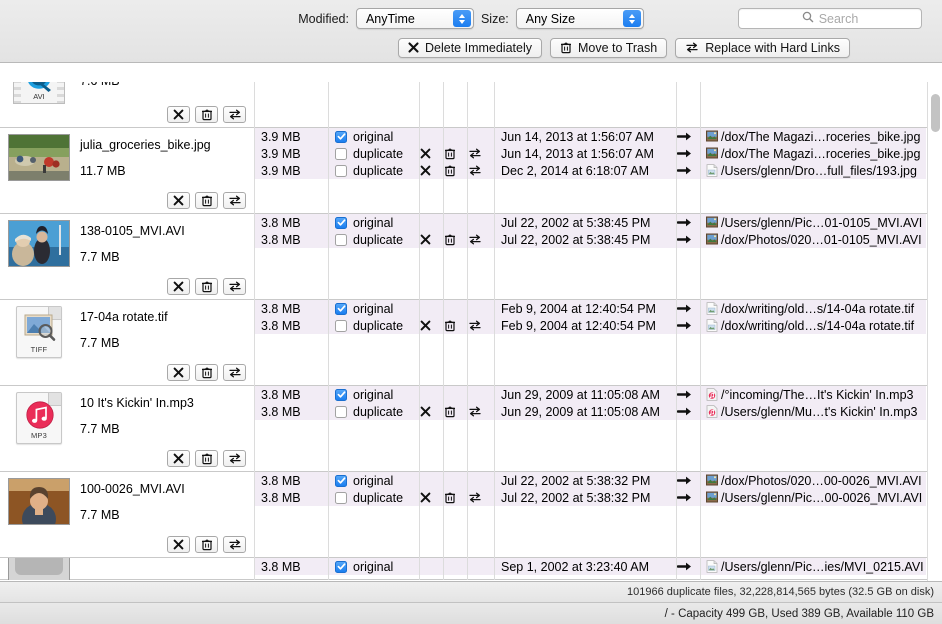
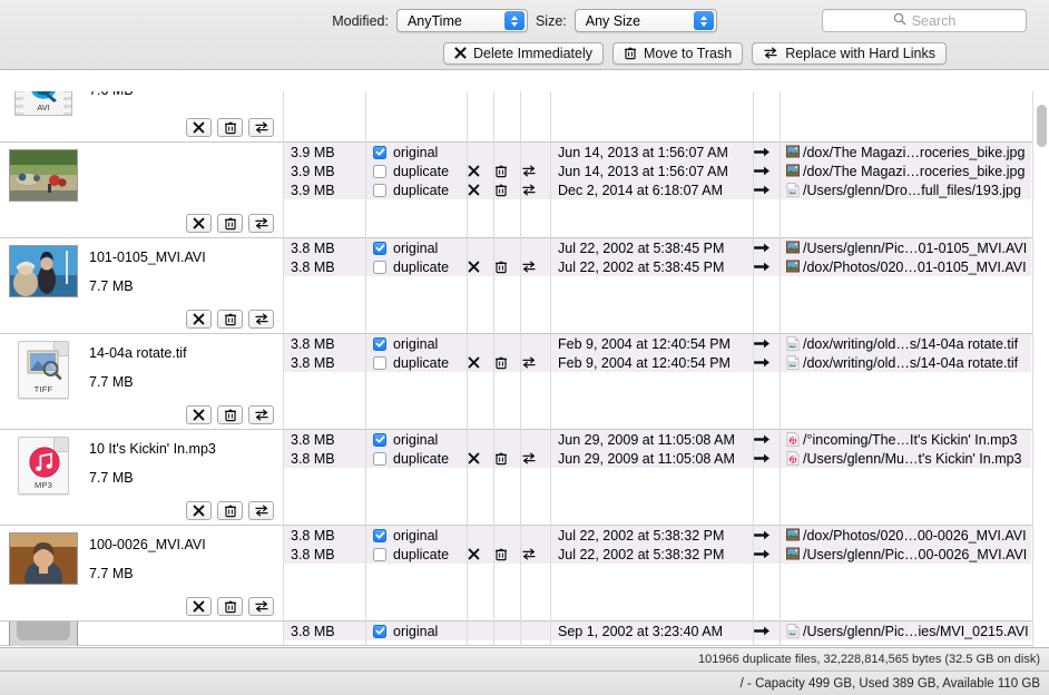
  Modified:
  AnyTime
  Size:
  Any Size
  Search
  Delete Immediately
  Move to Trash
  Replace with Hard Links
  AVI
- julia_groceries_bike.jpg
- 11.7 MB
  3.9 MB
  3.9 MB
  3.9 MB
  original
  duplicate
  duplicate
  Jun 14, 2013 at 1:56:07 AM
  Jun 14, 2013 at 1:56:07 AM
  Dec 2, 2014 at 6:18:07 AM
  /dox/The Magazi…roceries_bike.jpg
  /dox/The Magazi…roceries_bike.jpg
  /Users/glenn/Dro…full_files/193.jpg
- 138-0105_MVI.AVI
+ 101-0105_MVI.AVI
  7.7 MB
  3.8 MB
  3.8 MB
  original
  duplicate
  Jul 22, 2002 at 5:38:45 PM
  Jul 22, 2002 at 5:38:45 PM
  /Users/glenn/Pic…01-0105_MVI.AVI
  /dox/Photos/020…01-0105_MVI.AVI
  TIFF
- 17-04a rotate.tif
+ 14-04a rotate.tif
  7.7 MB
  3.8 MB
  3.8 MB
  original
  duplicate
  Feb 9, 2004 at 12:40:54 PM
  Feb 9, 2004 at 12:40:54 PM
  /dox/writing/old…s/14-04a rotate.tif
  /dox/writing/old…s/14-04a rotate.tif
  MP3
  10 It's Kickin' In.mp3
  7.7 MB
  3.8 MB
  3.8 MB
  original
  duplicate
  Jun 29, 2009 at 11:05:08 AM
  Jun 29, 2009 at 11:05:08 AM
  /°incoming/The…It's Kickin' In.mp3
  /Users/glenn/Mu…t's Kickin' In.mp3
  100-0026_MVI.AVI
  7.7 MB
  3.8 MB
  3.8 MB
  original
  duplicate
  Jul 22, 2002 at 5:38:32 PM
  Jul 22, 2002 at 5:38:32 PM
  /dox/Photos/020…00-0026_MVI.AVI
  /Users/glenn/Pic…00-0026_MVI.AVI
  3.8 MB
  original
  Sep 1, 2002 at 3:23:40 AM
  /Users/glenn/Pic…ies/MVI_0215.AVI
  101966 duplicate files, 32,228,814,565 bytes (32.5 GB on disk)
  / - Capacity 499 GB, Used 389 GB, Available 110 GB
